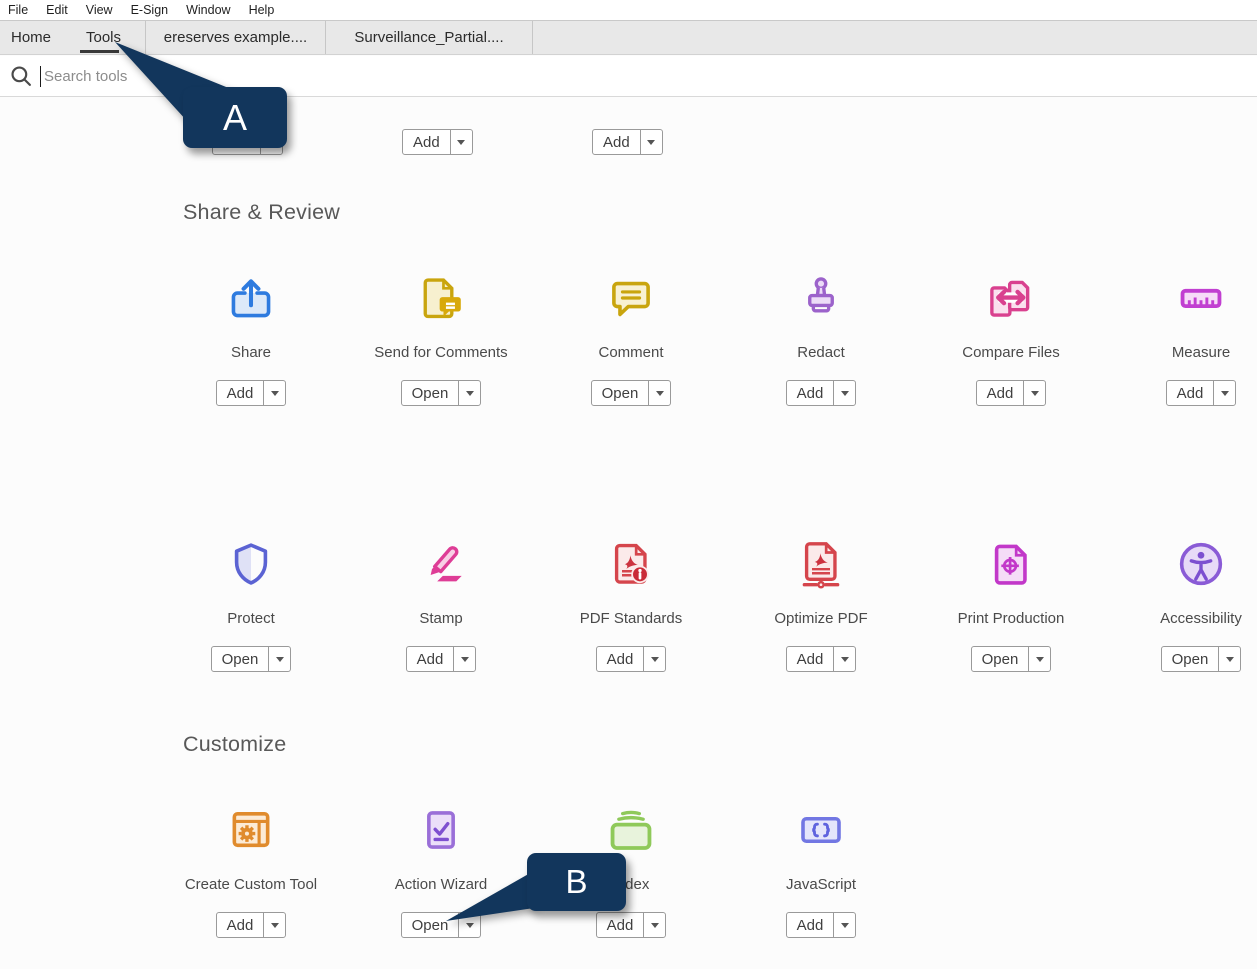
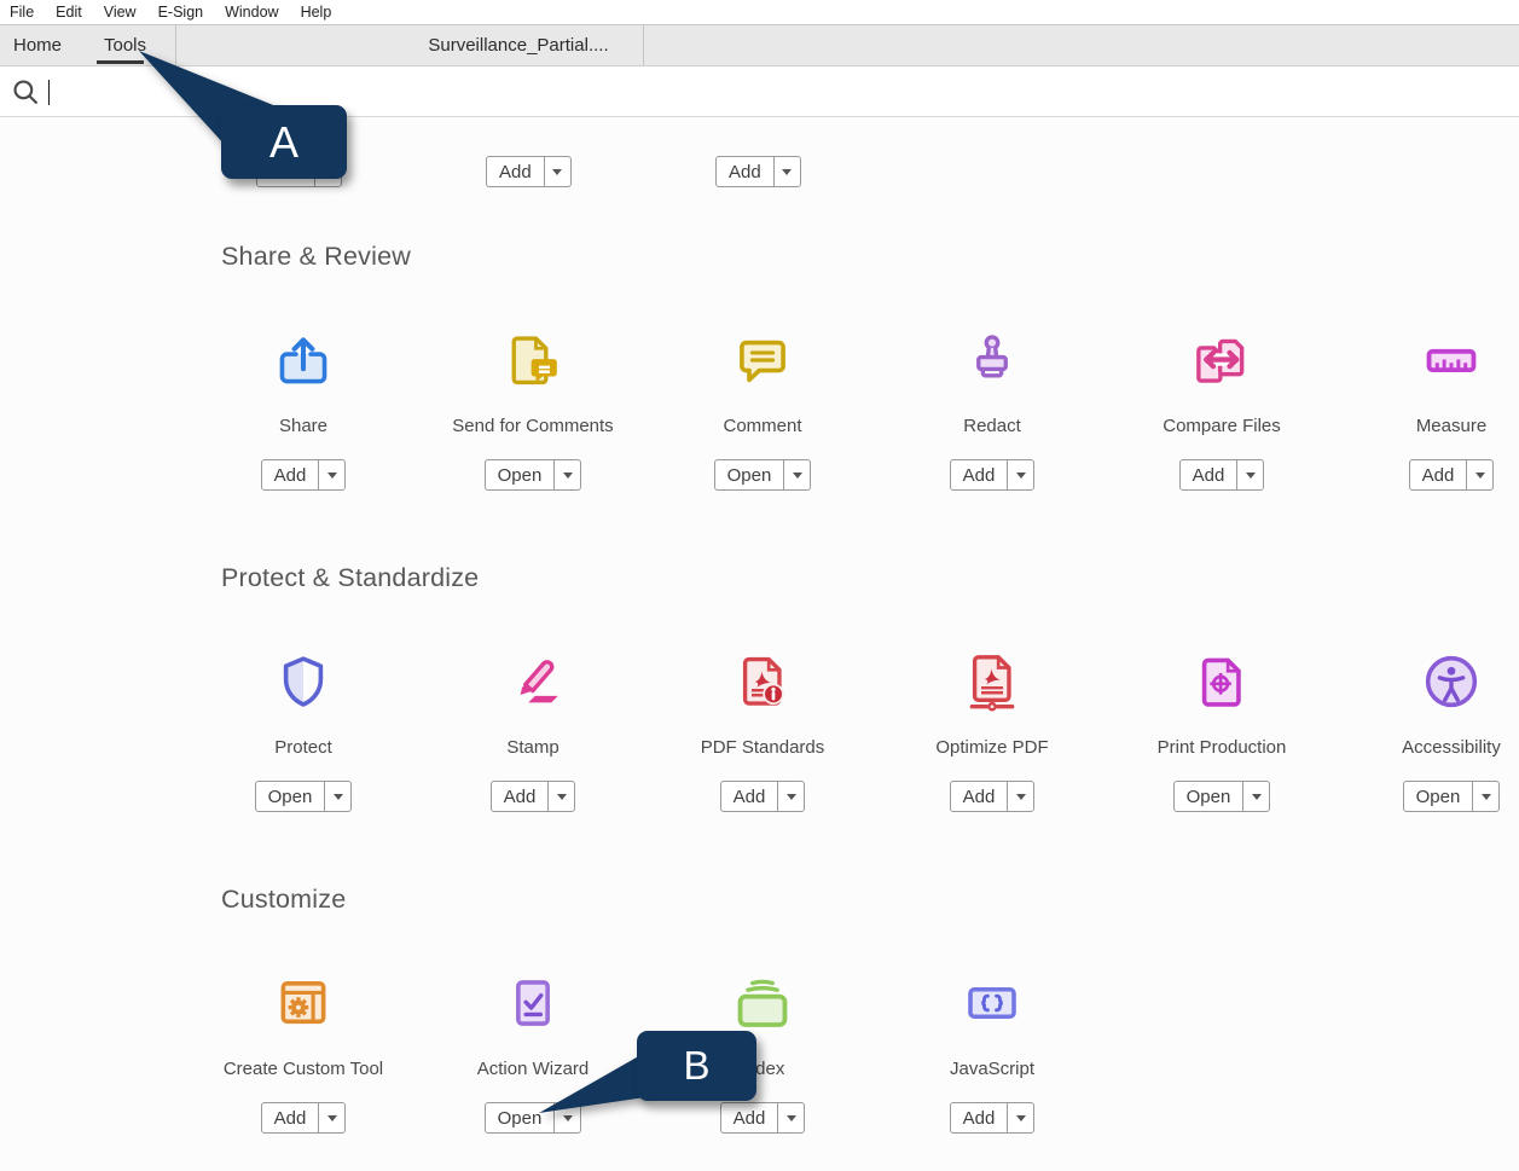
  File
  Edit
  View
  E-Sign
  Window
  Help
  Home
  Tools
- ereserves example....
  Surveillance_Partial....
- Search tools
  Add
  Add
  Share & Review
  Share
  Add
  Send for Comments
  Open
  Comment
  Open
  Redact
  Add
  Compare Files
  Add
  Measure
  Add
+ Protect & Standardize
  Protect
  Open
  Stamp
  Add
  PDF Standards
  Add
  Optimize PDF
  Add
  Print Production
  Open
  Accessibility
  Open
  Customize
  Create Custom Tool
  Add
  Action Wizard
  Open
  Add
  JavaScript
  Add
  A
  B
